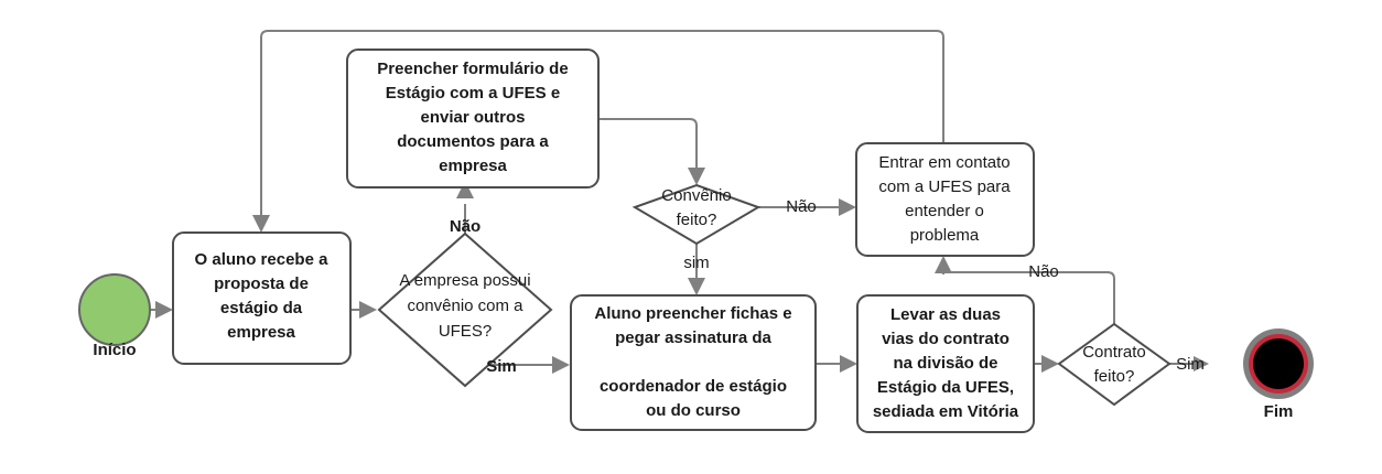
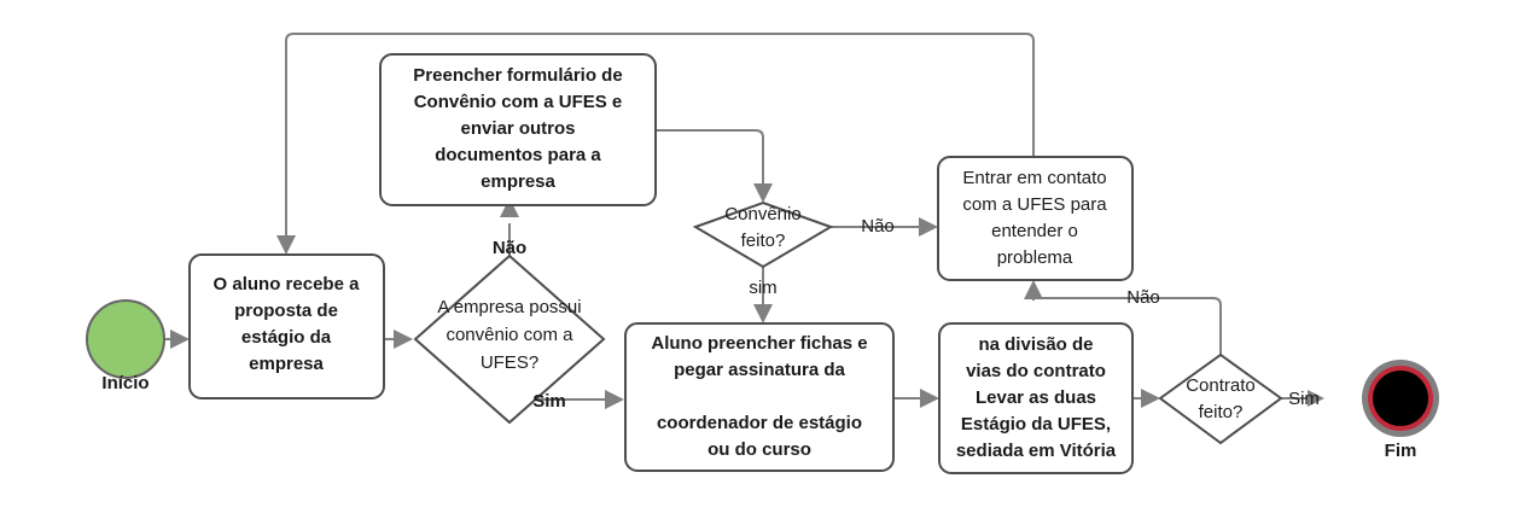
  Início
  O aluno recebe a
  proposta de
  estágio da
  empresa
  A empresa possui
  convênio com a
  UFES?
  Preencher formulário de
- Estágio com a UFES e
+ Convênio com a UFES e
  enviar outros
  documentos para a
  empresa
  Convênio
  feito?
  Entrar em contato
  com a UFES para
  entender o
  problema
  Aluno preencher fichas e
  pegar assinatura da
  coordenador de estágio
  ou do curso
- Levar as duas
+ na divisão de
  vias do contrato
- na divisão de
+ Levar as duas
  Estágio da UFES,
  sediada em Vitória
  Contrato
  feito?
  Fim
  Não
  Sim
  Não
  sim
  Não
  Sim
